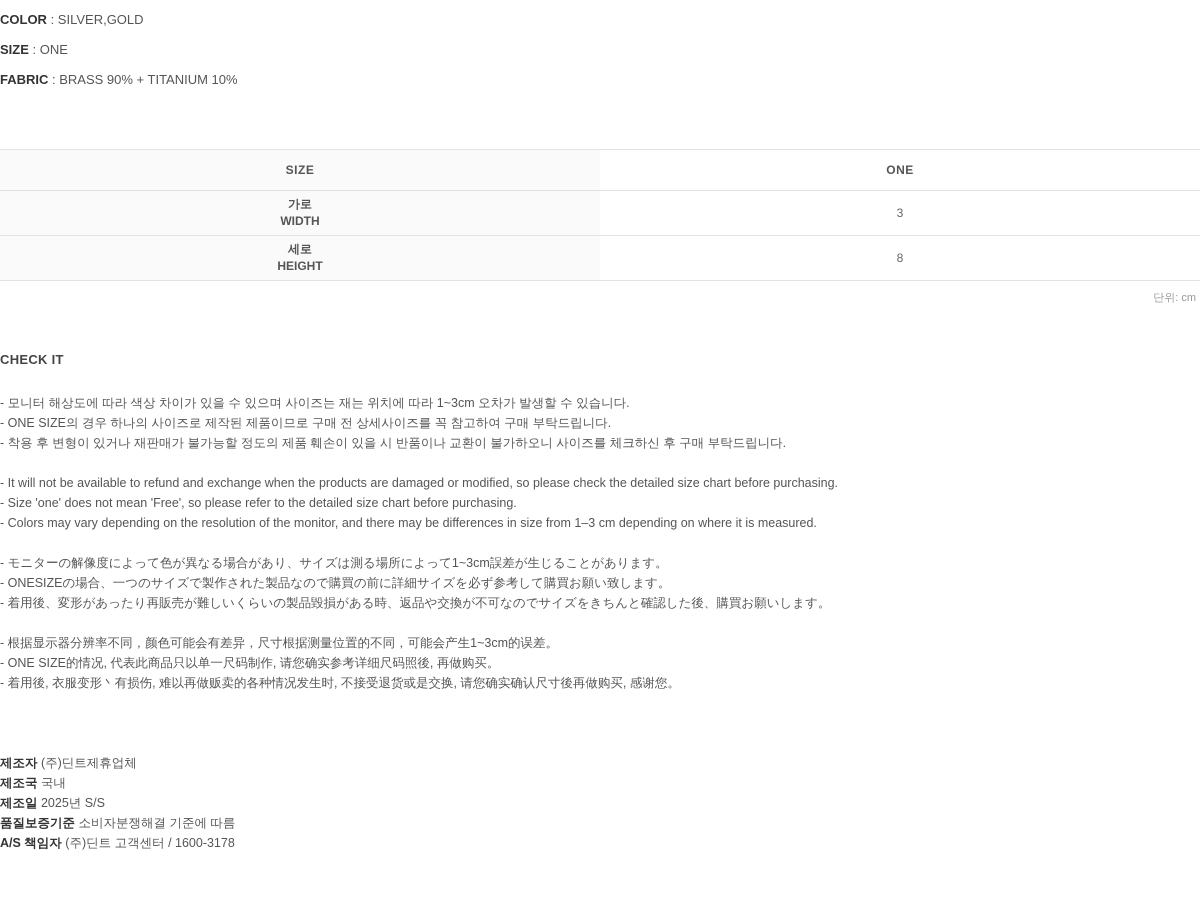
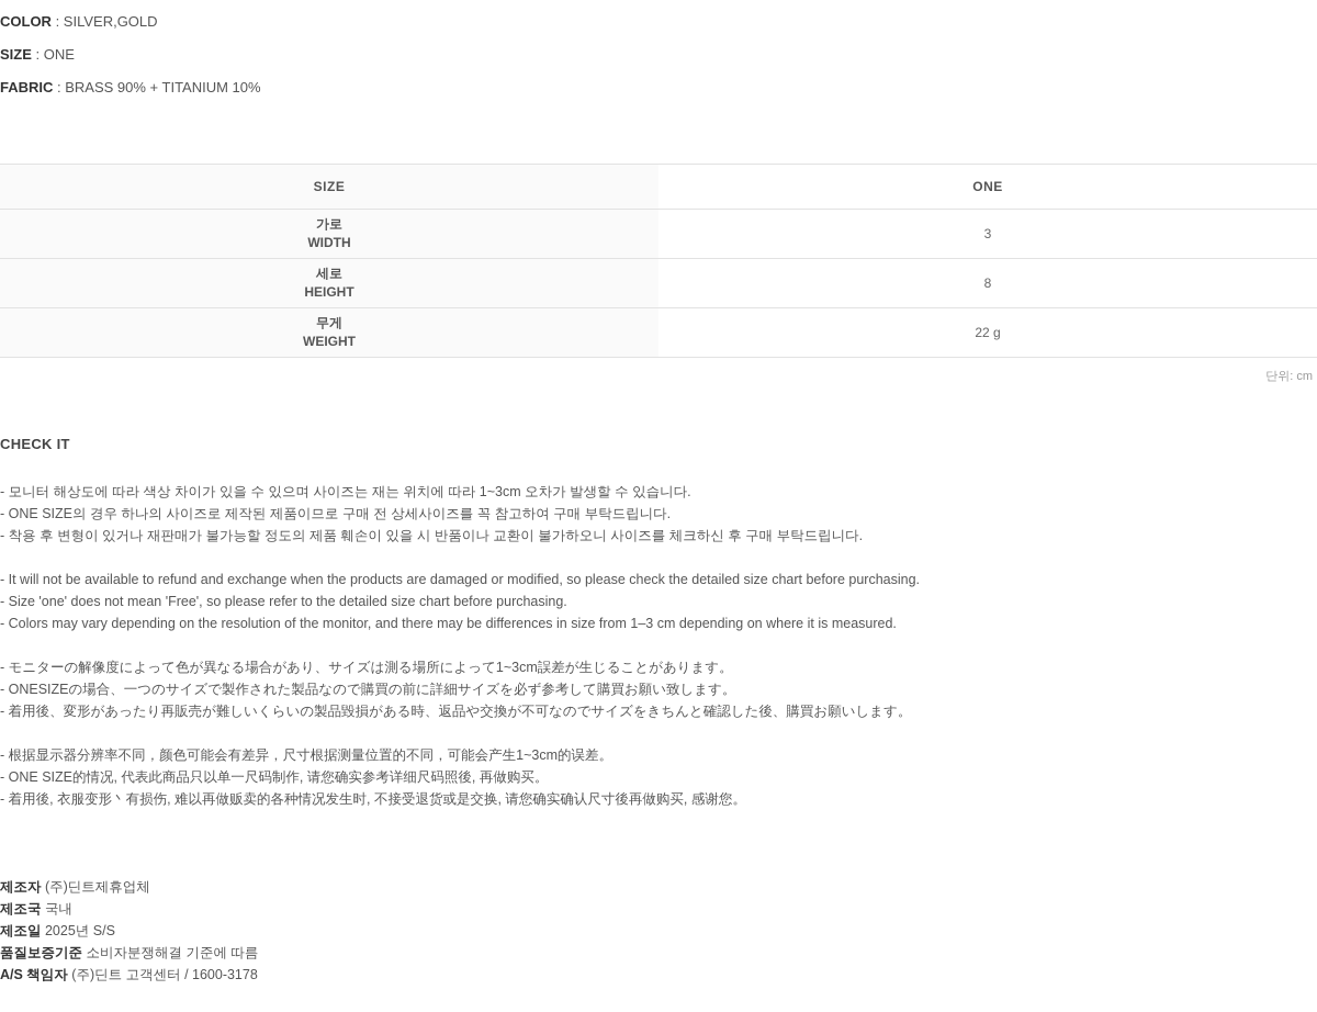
  COLOR : SILVER,GOLD
  SIZE : ONE
  FABRIC : BRASS 90% + TITANIUM 10%
  SIZE	ONE
  가로 WIDTH	3
  세로 HEIGHT	8
+ 무게 WEIGHT	22 g
  단위: cm
  CHECK IT
  - 모니터 해상도에 따라 색상 차이가 있을 수 있으며 사이즈는 재는 위치에 따라 1~3cm 오차가 발생할 수 있습니다.
  - ONE SIZE의 경우 하나의 사이즈로 제작된 제품이므로 구매 전 상세사이즈를 꼭 참고하여 구매 부탁드립니다.
  - 착용 후 변형이 있거나 재판매가 불가능할 정도의 제품 훼손이 있을 시 반품이나 교환이 불가하오니 사이즈를 체크하신 후 구매 부탁드립니다.
  - It will not be available to refund and exchange when the products are damaged or modified, so please check the detailed size chart before purchasing.
  - Size 'one' does not mean 'Free', so please refer to the detailed size chart before purchasing.
  - Colors may vary depending on the resolution of the monitor, and there may be differences in size from 1–3 cm depending on where it is measured.
  - モニターの解像度によって色が異なる場合があり、サイズは測る場所によって1~3cm誤差が生じることがあります。
  - ONESIZEの場合、一つのサイズで製作された製品なので購買の前に詳細サイズを必ず参考して購買お願い致します。
  - 着用後、変形があったり再販売が難しいくらいの製品毀損がある時、返品や交換が不可なのでサイズをきちんと確認した後、購買お願いします。
  - 根据显示器分辨率不同，颜色可能会有差异，尺寸根据测量位置的不同，可能会产生1~3cm的误差。
  - ONE SIZE的情况, 代表此商品只以单一尺码制作, 请您确实参考详细尺码照後, 再做购买。
  - 着用後, 衣服变形丶有损伤, 难以再做贩卖的各种情况发生时, 不接受退货或是交换, 请您确实确认尺寸後再做购买, 感谢您。
  제조자 (주)딘트제휴업체
  제조국 국내
  제조일 2025년 S/S
  품질보증기준 소비자분쟁해결 기준에 따름
  A/S 책임자 (주)딘트 고객센터 / 1600-3178
